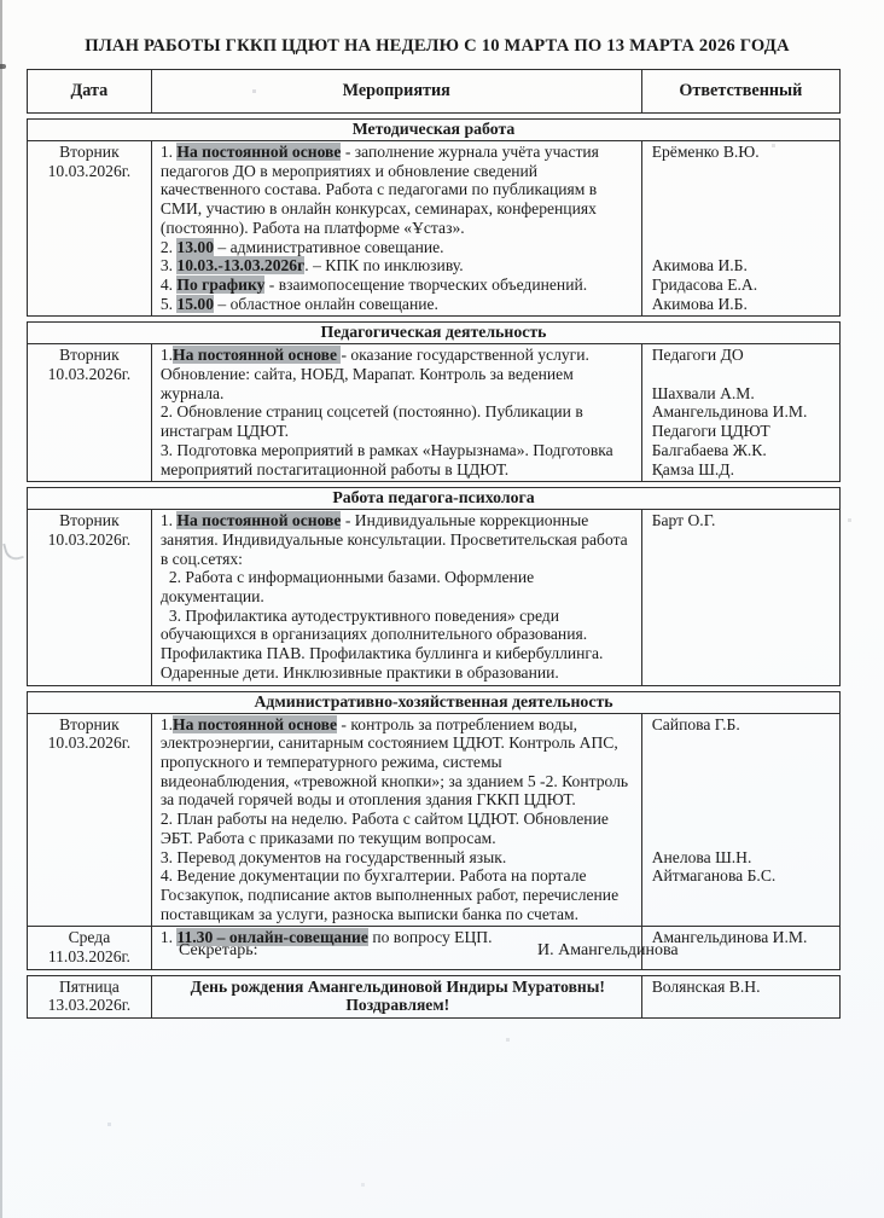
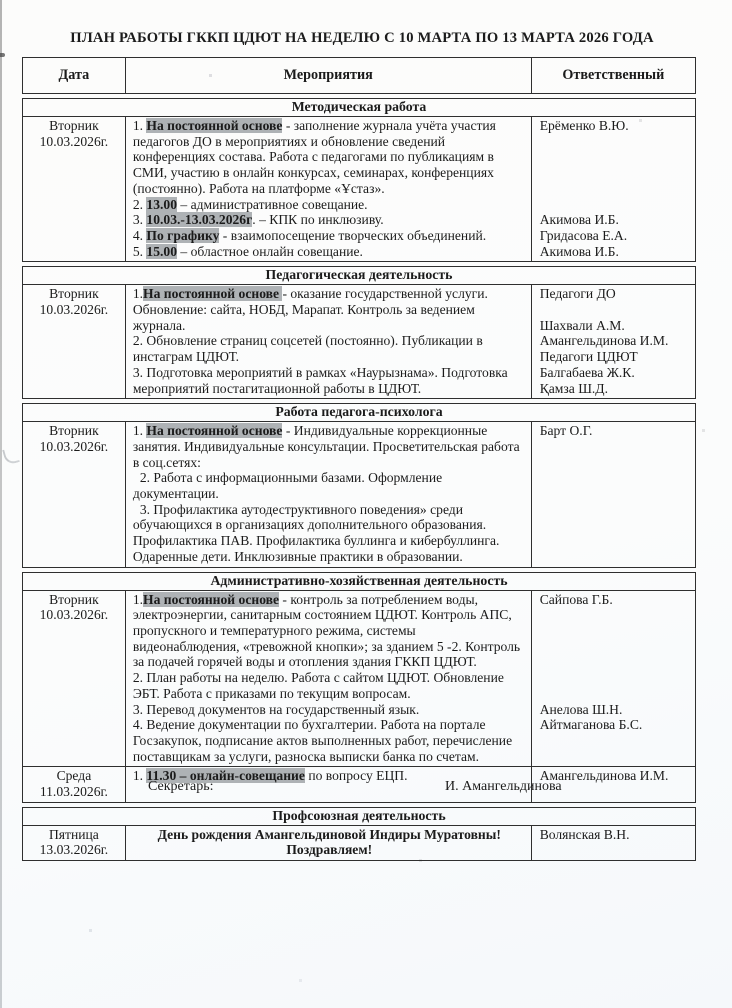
  ПЛАН РАБОТЫ ГККП ЦДЮТ НА НЕДЕЛЮ С 10 МАРТА ПО 13 МАРТА 2026 ГОДА
  Дата
  Мероприятия
  Ответственный
  Методическая работа
  Вторник
  10.03.2026г.
- 1. На постоянной основе - заполнение журнала учёта участия педагогов ДО в мероприятиях и обновление сведений качественного состава. Работа с педагогами по публикациям в СМИ, участию в онлайн конкурсах, семинарах, конференциях (постоянно). Работа на платформе «Ұстаз».
+ 1. На постоянной основе - заполнение журнала учёта участия педагогов ДО в мероприятиях и обновление сведений конференциях состава. Работа с педагогами по публикациям в СМИ, участию в онлайн конкурсах, семинарах, конференциях (постоянно). Работа на платформе «Ұстаз».
  2. 13.00 – административное совещание.
  3. 10.03.-13.03.2026г. – КПК по инклюзиву.
  4. По графику - взаимопосещение творческих объединений.
  5. 15.00 – областное онлайн совещание.
  Ерёменко В.Ю.
  Акимова И.Б.
  Гридасова Е.А.
  Акимова И.Б.
  Педагогическая деятельность
  Вторник
  10.03.2026г.
  1.На постоянной основе - оказание государственной услуги.
  Обновление: сайта, НОБД, Марапат. Контроль за ведением журнала.
  2. Обновление страниц соцсетей (постоянно). Публикации в инстаграм ЦДЮТ.
  3. Подготовка мероприятий в рамках «Наурызнама». Подготовка мероприятий постагитационной работы в ЦДЮТ.
  Педагоги ДО
  Шахвали А.М.
  Амангельдинова И.М.
  Педагоги ЦДЮТ
  Балгабаева Ж.К.
  Қамза Ш.Д.
  Работа педагога-психолога
  Вторник
  10.03.2026г.
  1. На постоянной основе - Индивидуальные коррекционные занятия. Индивидуальные консультации. Просветительская работа в соц.сетях:
  2. Работа с информационными базами. Оформление документации.
  3. Профилактика аутодеструктивного поведения» среди обучающихся в организациях дополнительного образования. Профилактика ПАВ. Профилактика буллинга и кибербуллинга. Одаренные дети. Инклюзивные практики в образовании.
  Барт О.Г.
  Административно-хозяйственная деятельность
  Вторник
  10.03.2026г.
  1.На постоянной основе - контроль за потреблением воды, электроэнергии, санитарным состоянием ЦДЮТ. Контроль АПС, пропускного и температурного режима, системы видеонаблюдения, «тревожной кнопки»; за зданием 5 -2. Контроль за подачей горячей воды и отопления здания ГККП ЦДЮТ.
  2. План работы на неделю. Работа с сайтом ЦДЮТ. Обновление ЭБТ. Работа с приказами по текущим вопросам.
  3. Перевод документов на государственный язык.
  4. Ведение документации по бухгалтерии. Работа на портале Госзакупок, подписание актов выполненных работ, перечисление поставщикам за услуги, разноска выписки банка по счетам.
  Сайпова Г.Б.
  Анелова Ш.Н.
  Айтмаганова Б.С.
  Среда
  11.03.2026г.
  1. 11.30 – онлайн-совещание по вопросу ЕЦП.
  Амангельдинова И.М.
+ Профсоюзная деятельность
  Пятница
  13.03.2026г.
  День рождения Амангельдиновой Индиры Муратовны!
  Поздравляем!
  Волянская В.Н.
  Секретарь:
  И. Амангельдинова
